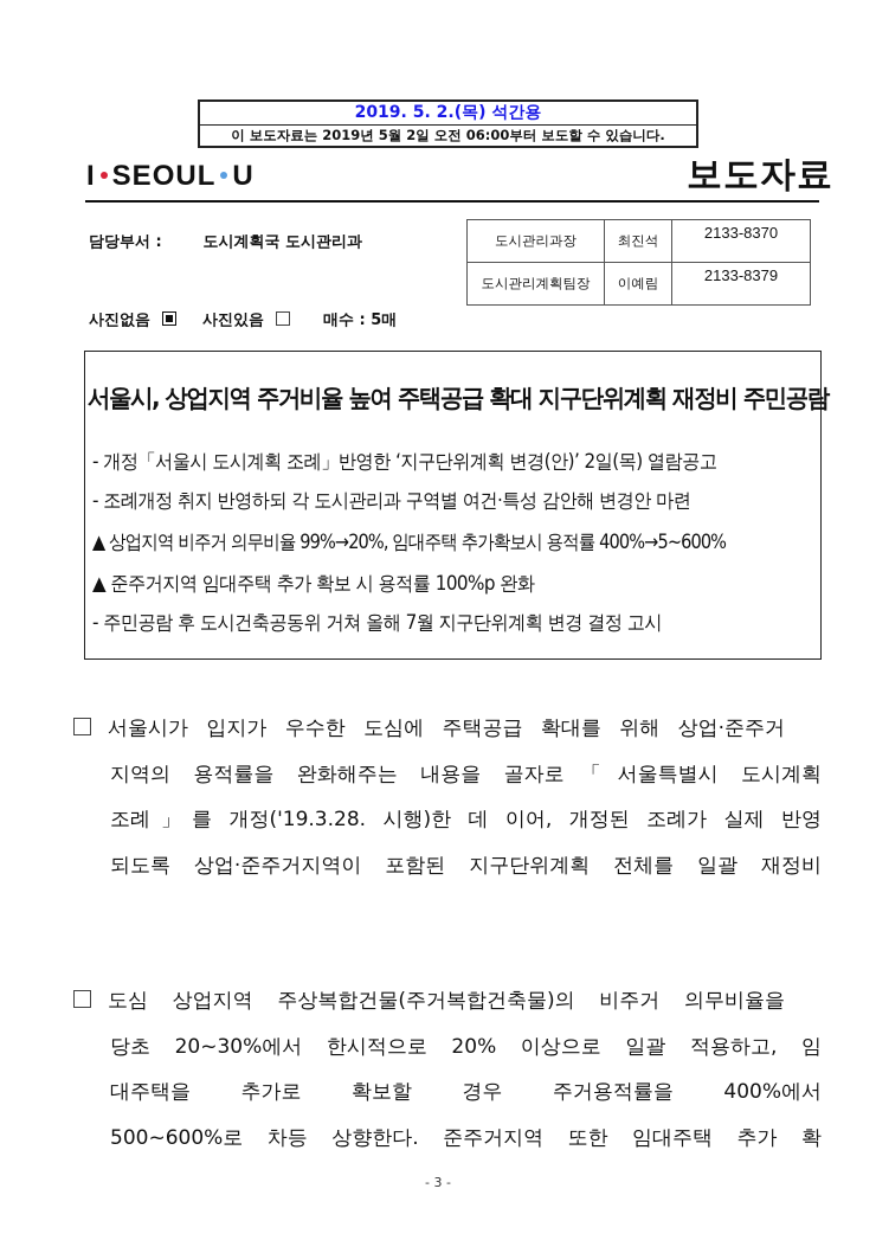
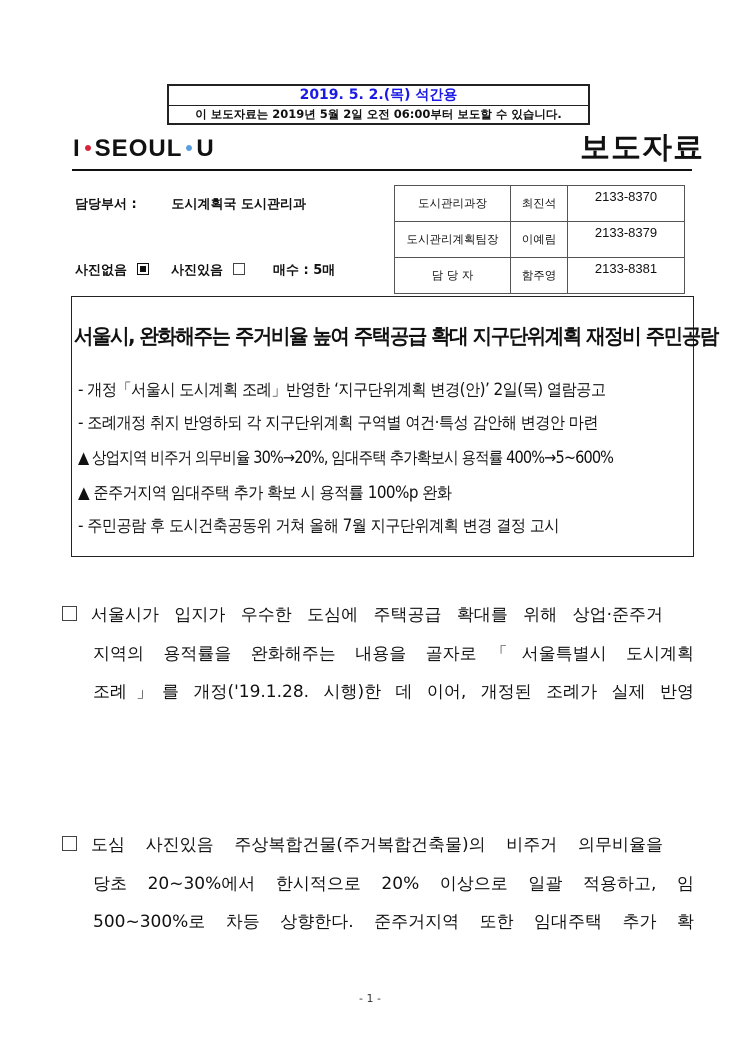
  2019. 5. 2.(목) 석간용
  이 보도자료는 2019년 5월 2일 오전 06:00부터 보도할 수 있습니다.
  I SEOUL U
  보도자료
  담당부서 : 도시계획국 도시관리과
  사진없음 사진있음 매수 : 5매
  도시관리과장	최진석	2133-8370
  도시관리계획팀장	이예림	2133-8379
+ 담 당 자	함주영	2133-8381
- 서울시, 상업지역 주거비율 높여 주택공급 확대 지구단위계획 재정비 주민공람
+ 서울시, 완화해주는 주거비율 높여 주택공급 확대 지구단위계획 재정비 주민공람
  - 개정「서울시 도시계획 조례」반영한 ‘지구단위계획 변경(안)’ 2일(목) 열람공고
- - 조례개정 취지 반영하되 각 도시관리과 구역별 여건·특성 감안해 변경안 마련
+ - 조례개정 취지 반영하되 각 지구단위계획 구역별 여건·특성 감안해 변경안 마련
- ▲ 상업지역 비주거 의무비율 99%→20%, 임대주택 추가확보시 용적률 400%→5~600%
+ ▲ 상업지역 비주거 의무비율 30%→20%, 임대주택 추가확보시 용적률 400%→5~600%
  ▲ 준주거지역 임대주택 추가 확보 시 용적률 100%p 완화
  - 주민공람 후 도시건축공동위 거쳐 올해 7월 지구단위계획 변경 결정 고시
  서울시가 입지가 우수한 도심에 주택공급 확대를 위해 상업·준주거
  지역의 용적률을 완화해주는 내용을 골자로「서울특별시 도시계획
- 조례」를 개정('19.3.28. 시행)한 데 이어, 개정된 조례가 실제 반영
+ 조례」를 개정('19.1.28. 시행)한 데 이어, 개정된 조례가 실제 반영
- 되도록 상업·준주거지역이 포함된 지구단위계획 전체를 일괄 재정비
- 도심 상업지역 주상복합건물(주거복합건축물)의 비주거 의무비율을
+ 도심 사진있음 주상복합건물(주거복합건축물)의 비주거 의무비율을
  당초 20~30%에서 한시적으로 20% 이상으로 일괄 적용하고, 임
- 대주택을 추가로 확보할 경우 주거용적률을 400%에서
- 500~600%로 차등 상향한다. 준주거지역 또한 임대주택 추가 확
+ 500~300%로 차등 상향한다. 준주거지역 또한 임대주택 추가 확
- - 3 -
+ - 1 -
